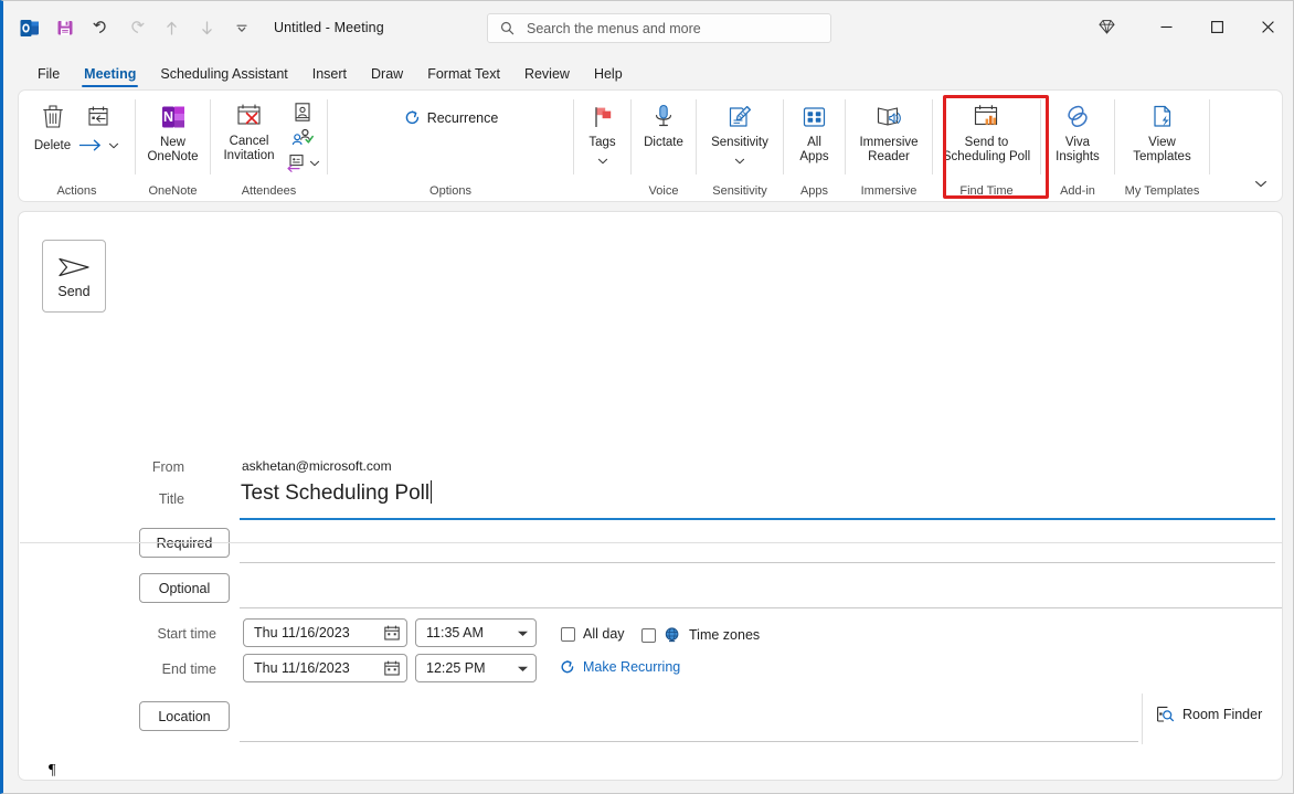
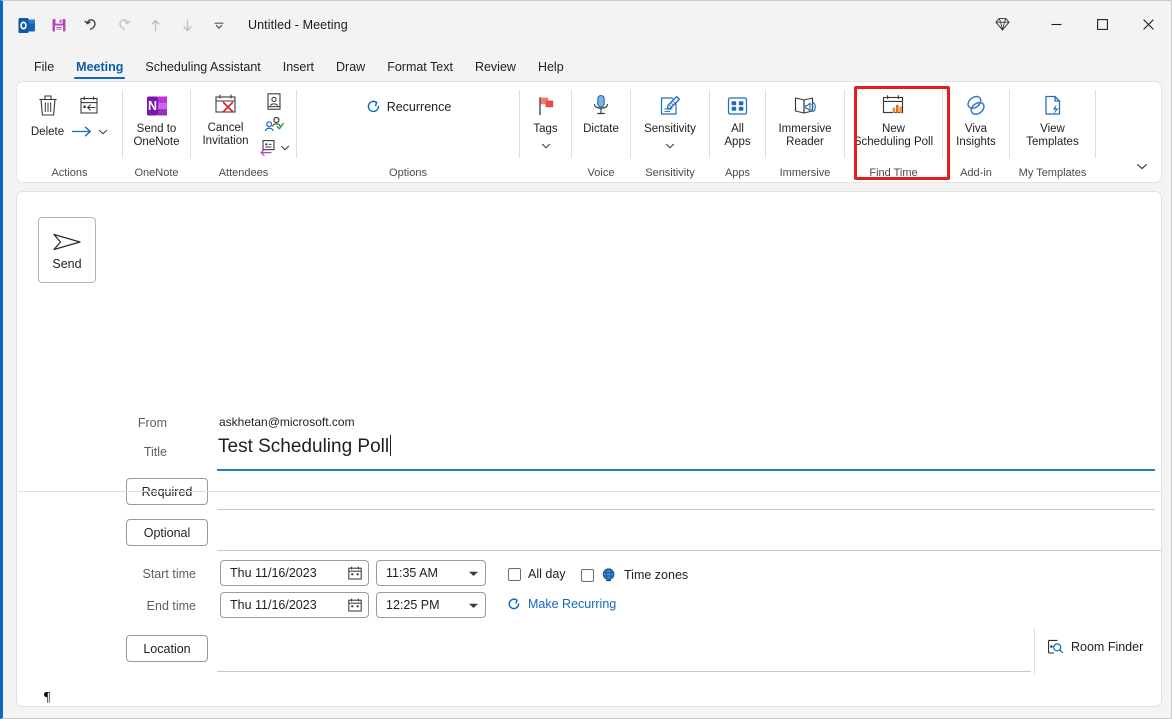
  Untitled - Meeting
- Search the menus and more
  File
  Meeting
  Scheduling Assistant
  Insert
  Draw
  Format Text
  Review
  Help
  Delete
  Actions
  N
- New
+ Send to
  OneNote
  OneNote
  Cancel
  Invitation
  Attendees
  Recurrence
  Options
  Tags
  Dictate
  Voice
  Sensitivity
  Sensitivity
  All
  Apps
  Apps
  Immersive
  Reader
  Immersive
- Send to
+ New
  Scheduling Poll
  Find Time
  Viva
  Insights
  Add-in
  View
  Templates
  My Templates
  Send
  From
  askhetan@microsoft.com
  Title
  Test Scheduling Poll
  Optional
  Start time
  Thu 11/16/2023
  11:35 AM
  All day
  Time zones
  End time
  Thu 11/16/2023
  12:25 PM
  Make Recurring
  Location
  Room Finder
  ¶
